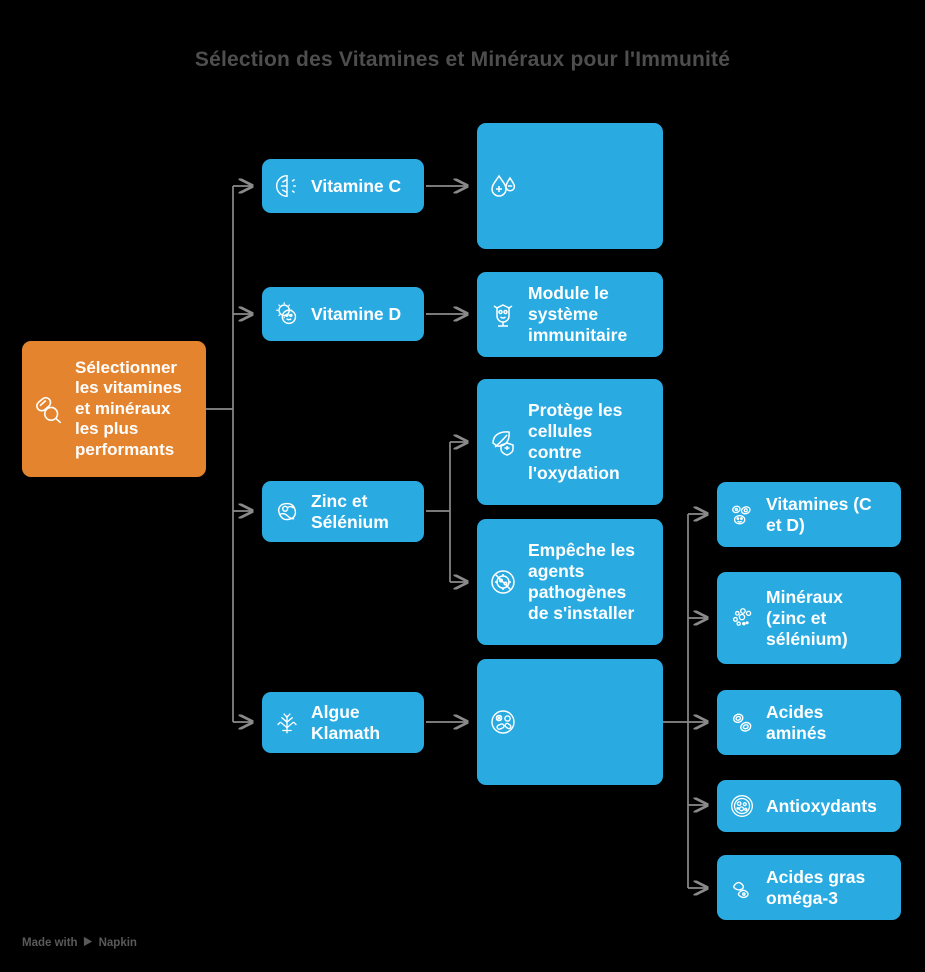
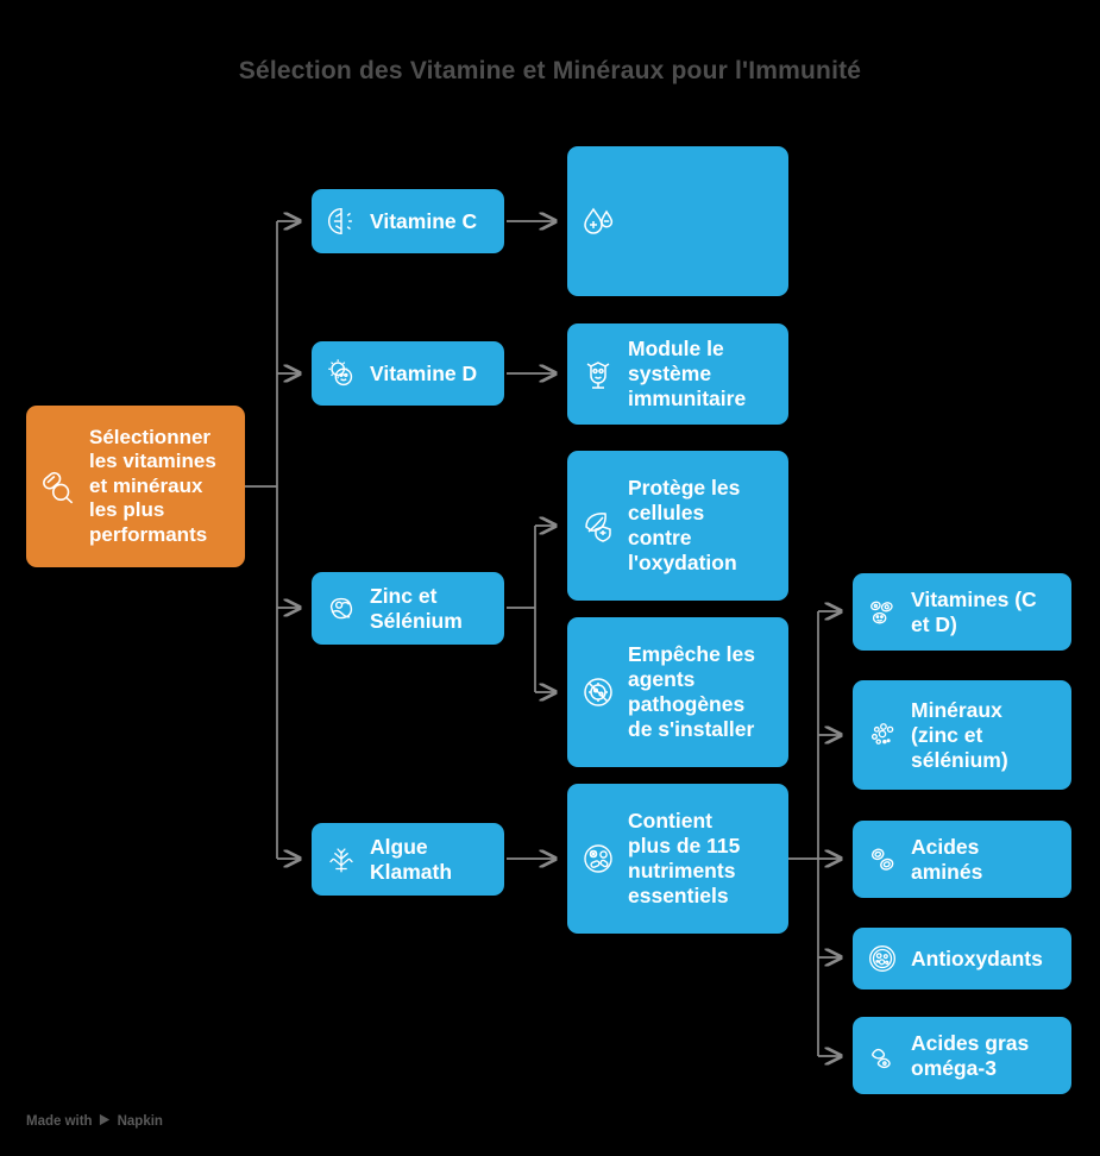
- Sélection des Vitamines et Minéraux pour l'Immunité
+ Sélection des Vitamine et Minéraux pour l'Immunité
  Sélectionner
  les vitamines
  et minéraux
  les plus
  performants
  Vitamine C
  Vitamine D
  Zinc et
  Sélénium
  Algue
  Klamath
  Module le
  système
  immunitaire
  Protège les
  cellules
  contre
  l'oxydation
  Empêche les
  agents
  pathogènes
  de s'installer
+ Contient
+ plus de 115
+ nutriments
+ essentiels
  Vitamines (C
  et D)
  Minéraux
  (zinc et
  sélénium)
  Acides
  aminés
  Antioxydants
  Acides gras
  oméga-3
  Made with
  Napkin
